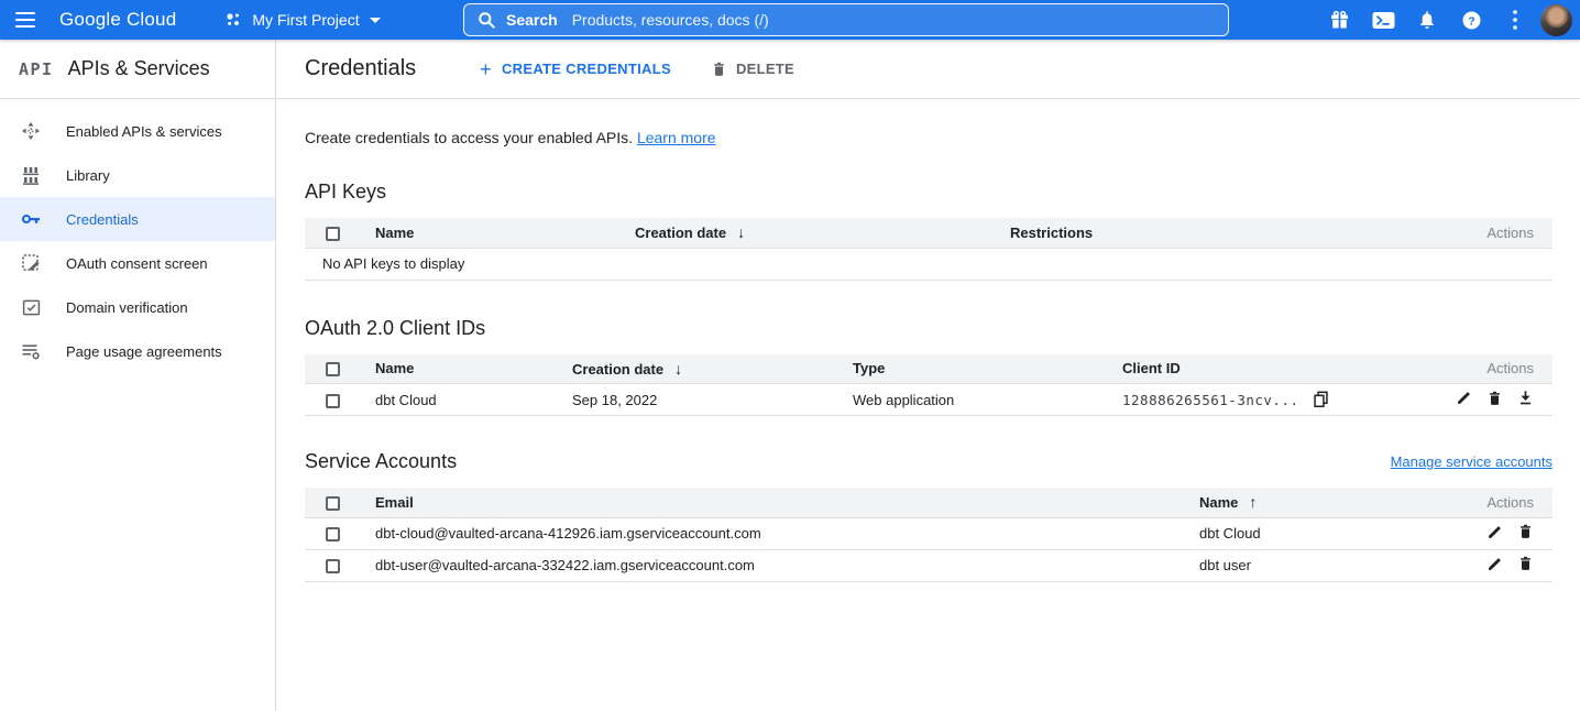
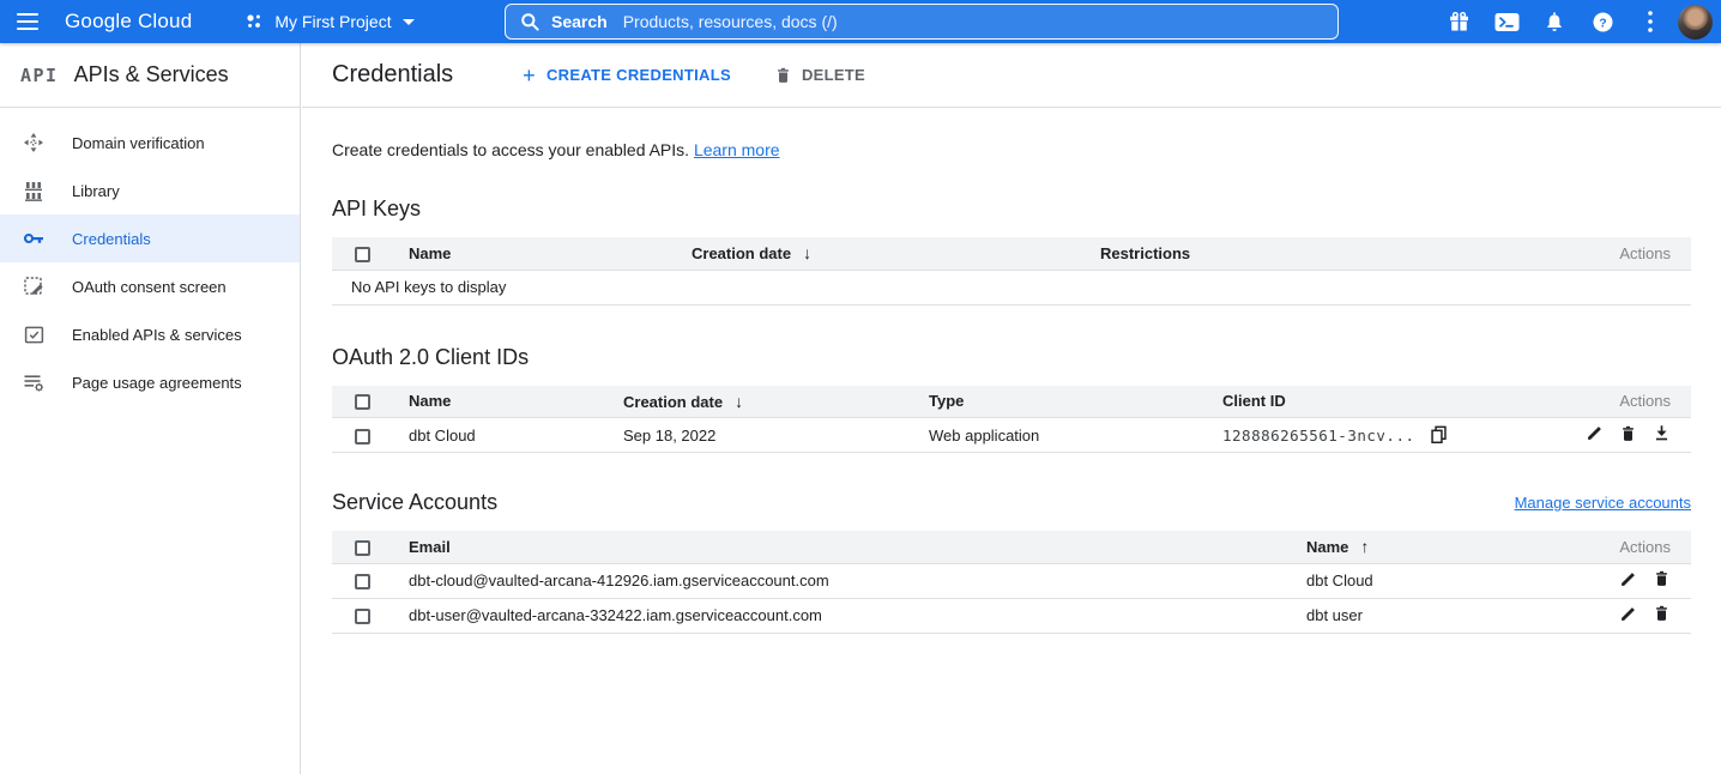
  Google Cloud
  My First Project
  Search
  Products, resources, docs (/)
  ?
  API
  APIs & Services
- Enabled APIs & services
+ Domain verification
  Library
  Credentials
  OAuth consent screen
- Domain verification
+ Enabled APIs & services
  Page usage agreements
  Credentials
  +
  CREATE CREDENTIALS
  DELETE
  Create credentials to access your enabled APIs. Learn more
  API Keys
  	Name	Creation date ↓	Restrictions	Actions
  No API keys to display
  OAuth 2.0 Client IDs
  	Name	Creation date ↓	Type	Client ID	Actions
  	dbt Cloud	Sep 18, 2022	Web application	128886265561-3ncv...
  Service Accounts
  Manage service accounts
  	Email	Name ↑	Actions
  	dbt-cloud@vaulted-arcana-412926.iam.gserviceaccount.com	dbt Cloud
  	dbt-user@vaulted-arcana-332422.iam.gserviceaccount.com	dbt user
